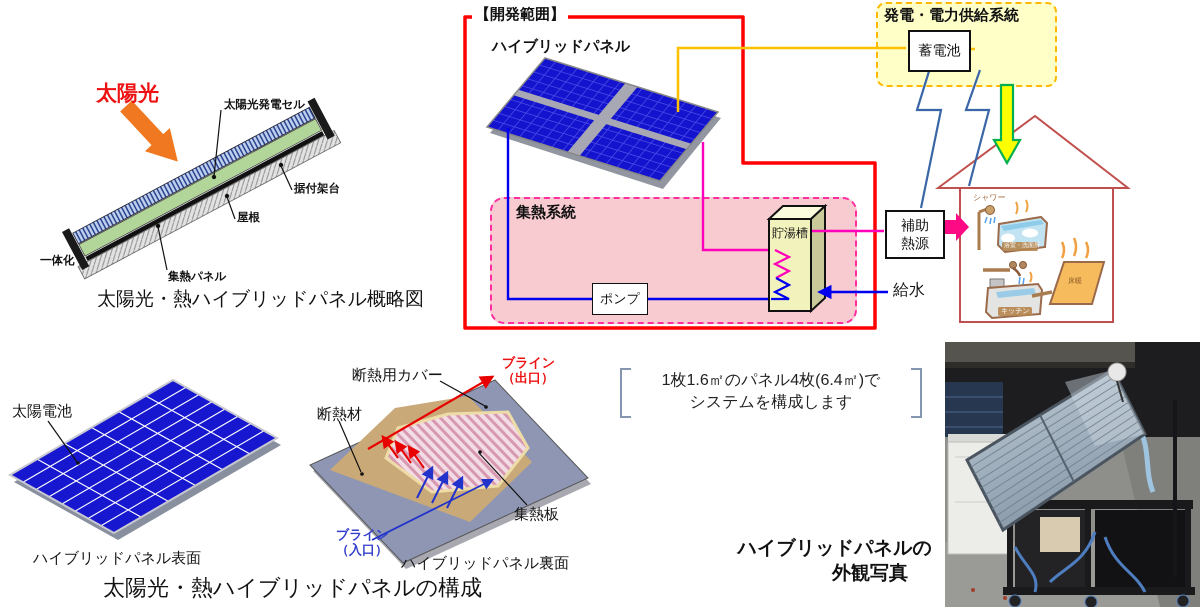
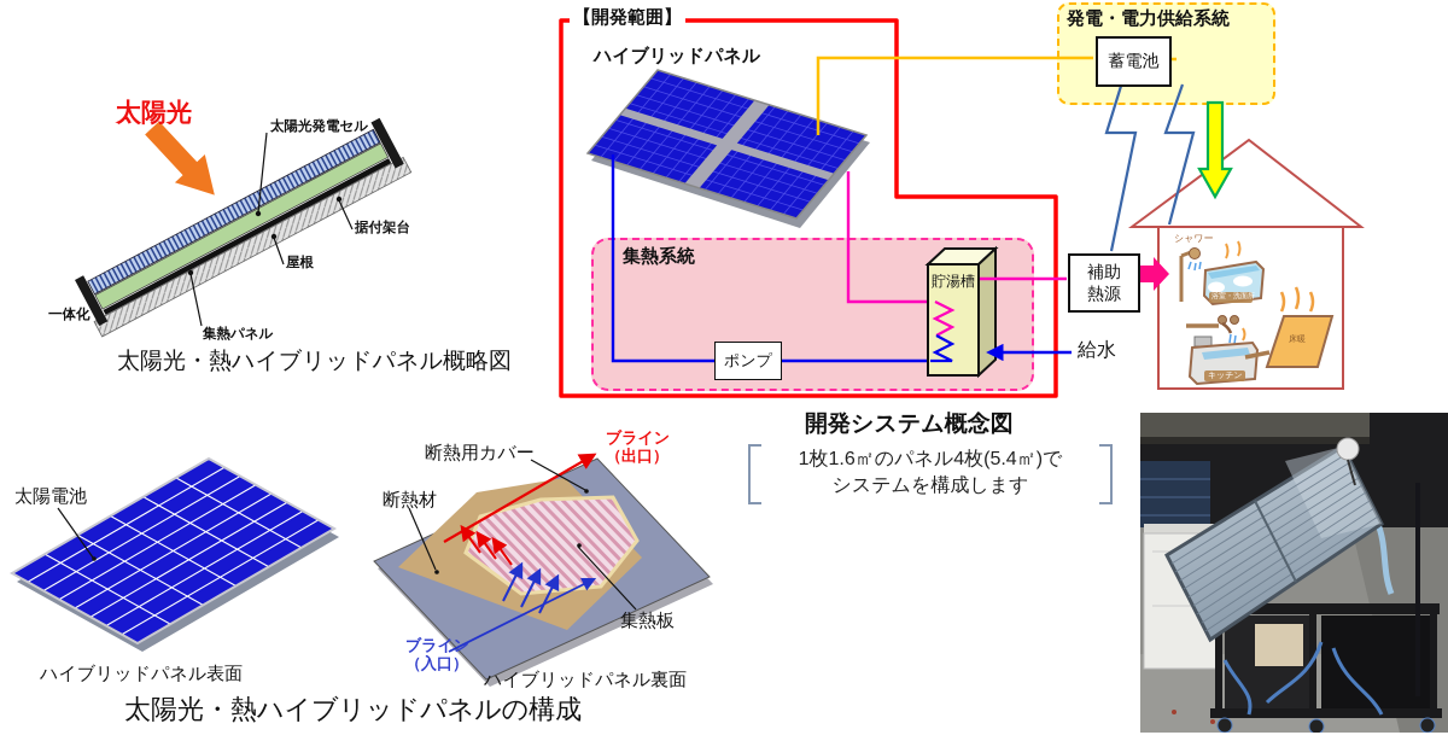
  太陽光
  太陽光発電セル
  据付架台
  屋根
  集熱パネル
  一体化
  太陽光・熱ハイブリッドパネル概略図
  【開発範囲】
  ハイブリッドパネル
  発電・電力供給系統
  蓄電池
  集熱系統
  ポンプ
  貯湯槽
  補助
  熱源
  給水
  シャワー
+ 開発システム概念図
- 1枚1.6㎡のパネル4枚(6.4㎡)で
+ 1枚1.6㎡のパネル4枚(5.4㎡)で
  システムを構成します
  太陽電池
  ハイブリッドパネル表面
  断熱用カバー
  断熱材
  集熱板
  ブライン
  （出口）
  ブライン
  （入口）
  ハイブリッドパネル裏面
  太陽光・熱ハイブリッドパネルの構成
- ハイブリッドパネルの
- 外観写真
